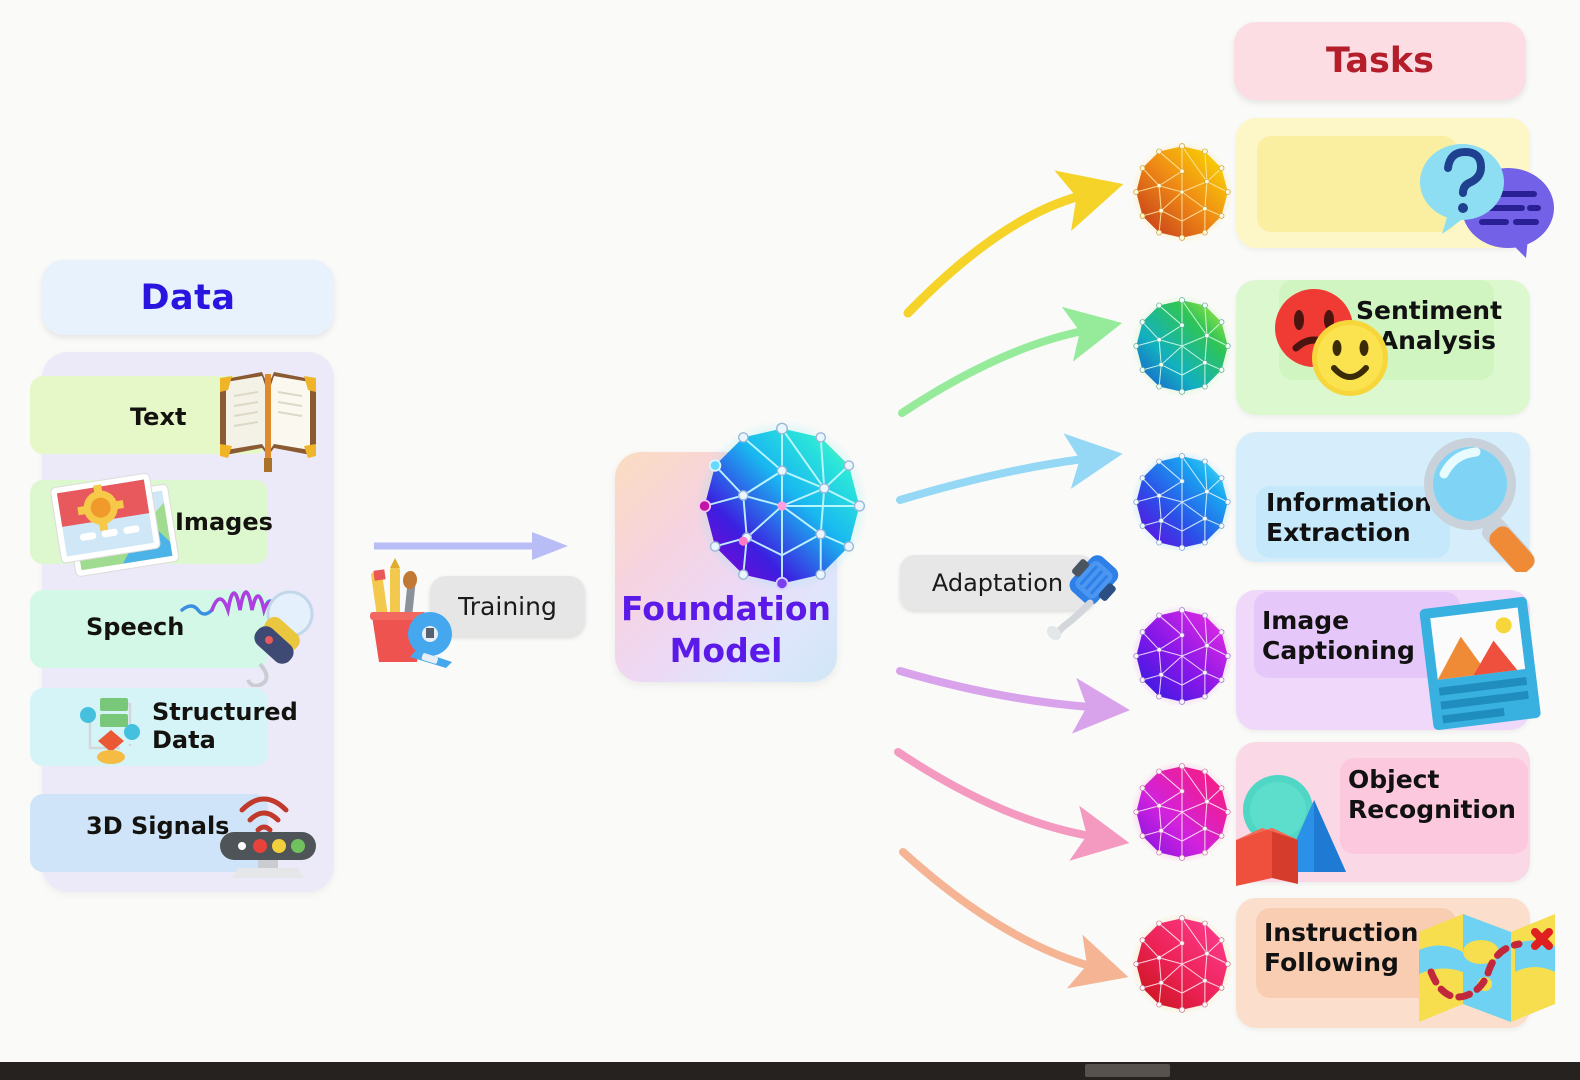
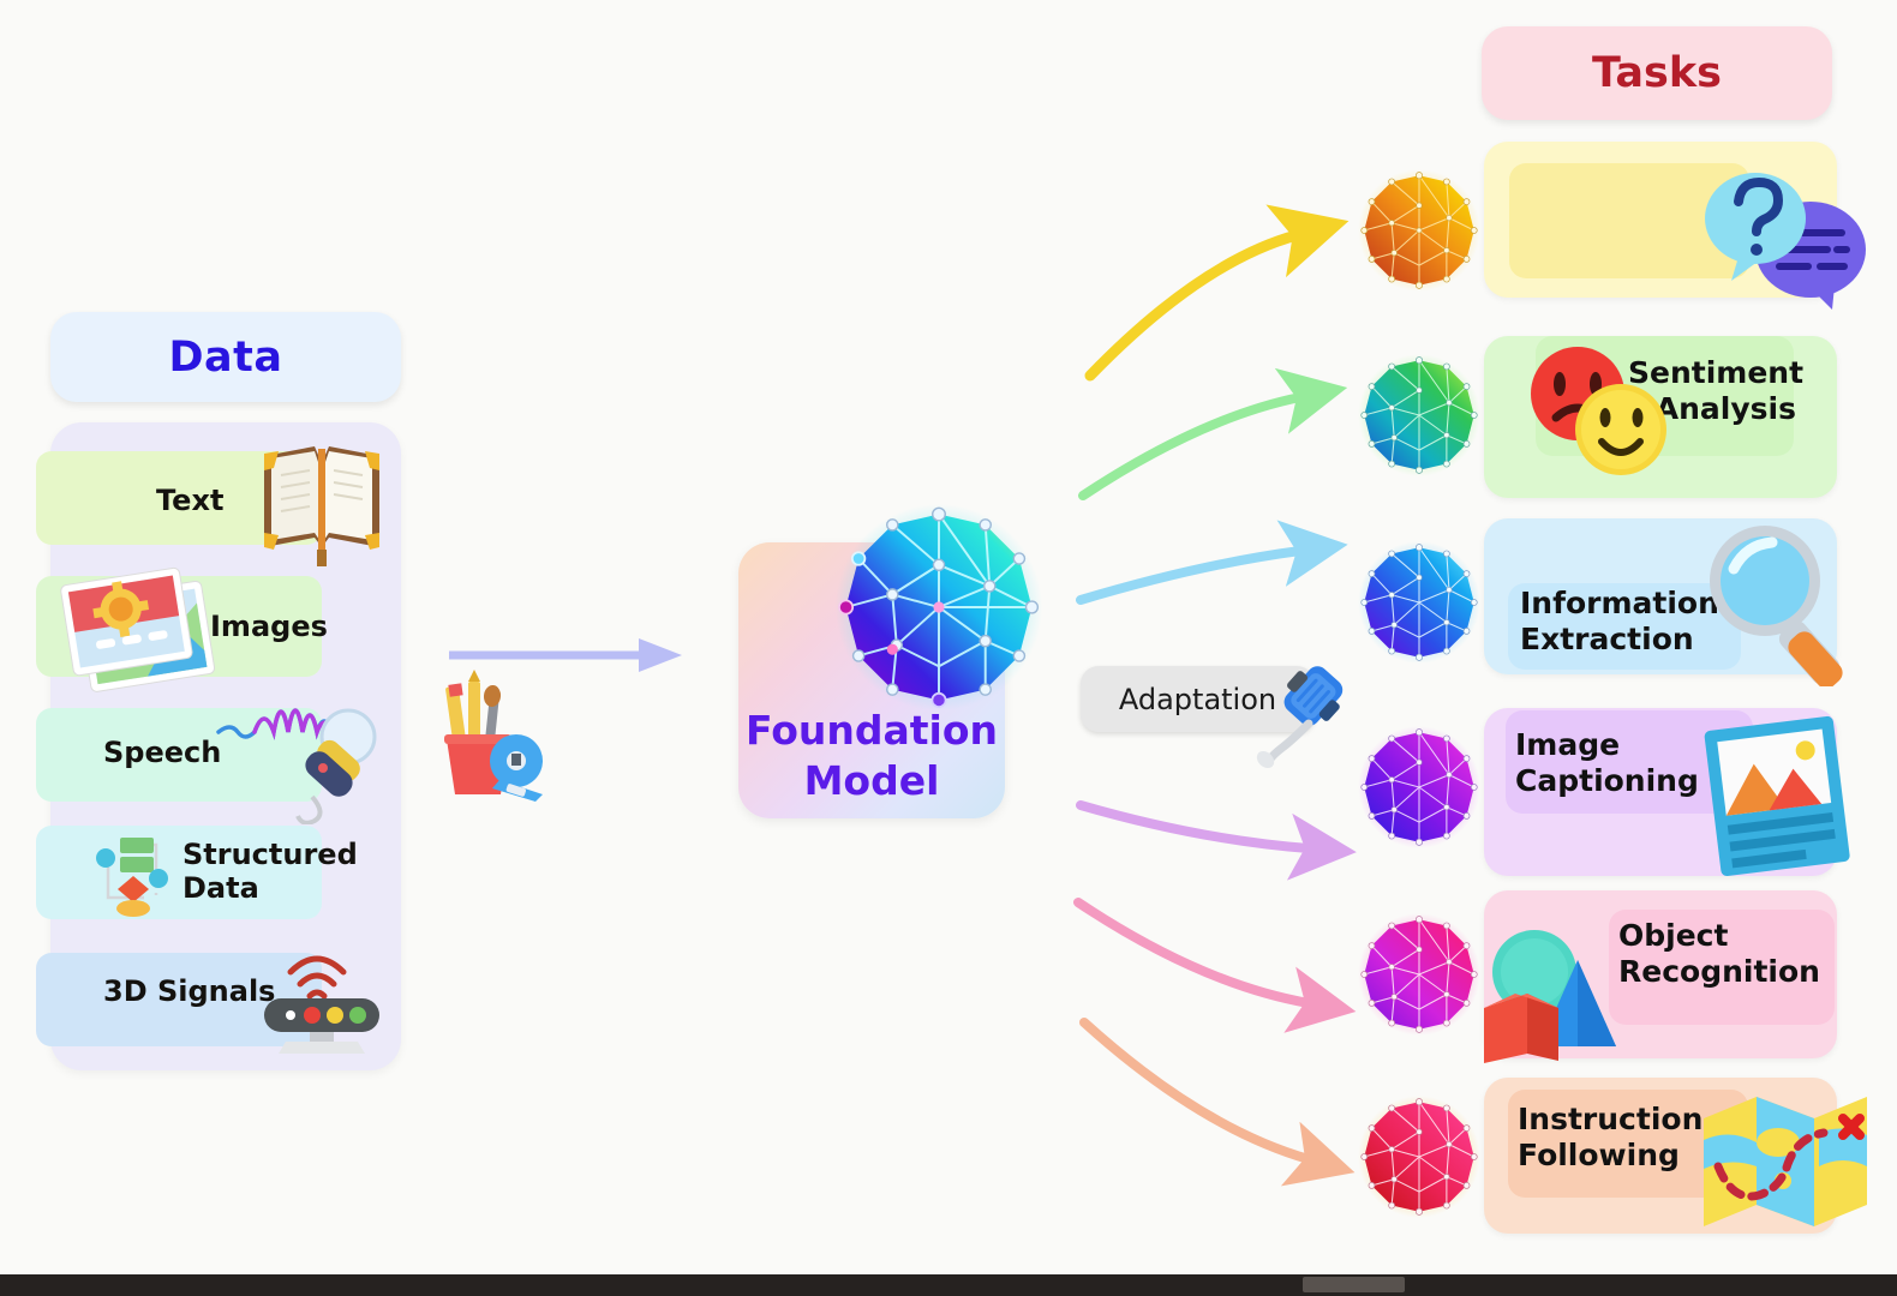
  Data
  Text
  Images
  Speech
  Structured
  Data
  3D Signals
- Training
  Foundation
  Model
  Adaptation
  Tasks
  Sentiment
  Analysis
  Information
  Extraction
  Image
  Captioning
  Object
  Recognition
  Instruction
  Following
